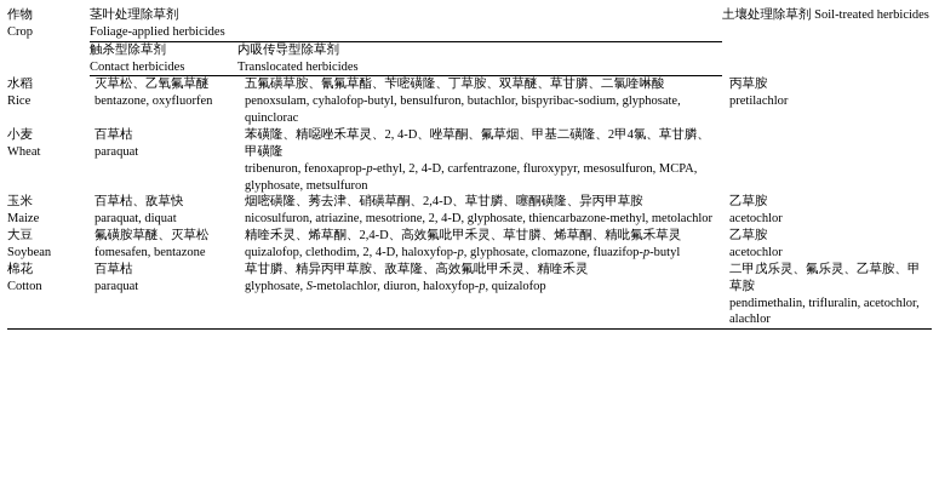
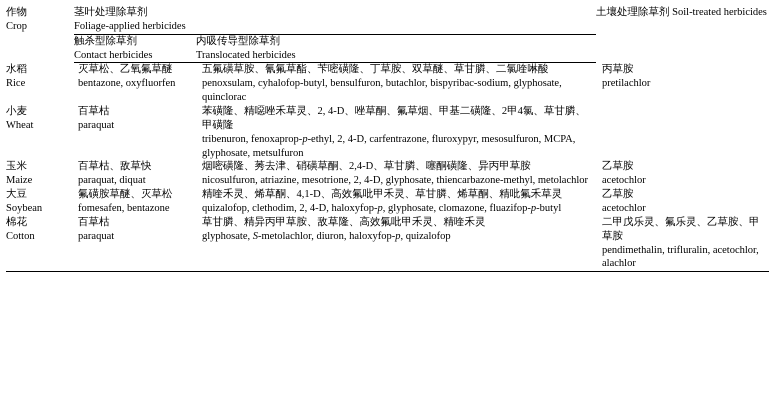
  作物 Crop	茎叶处理除草剂 Foliage-applied herbicides	土壤处理除草剂 Soil-treated herbicides
  触杀型除草剂 Contact herbicides	内吸传导型除草剂 Translocated herbicides
  水稻 Rice	灭草松、乙氧氟草醚 bentazone, oxyfluorfen	五氟磺草胺、氰氟草酯、苄嘧磺隆、丁草胺、双草醚、草甘膦、二氯喹啉酸 penoxsulam, cyhalofop-butyl, bensulfuron, butachlor, bispyribac-sodium, glyphosate, quinclorac	丙草胺 pretilachlor
  小麦 Wheat	百草枯 paraquat	苯磺隆、精噁唑禾草灵、2, 4-D、唑草酮、氟草烟、甲基二磺隆、2甲4氯、草甘膦、甲磺隆 tribenuron, fenoxaprop-p-ethyl, 2, 4-D, carfentrazone, fluroxypyr, mesosulfuron, MCPA, glyphosate, metsulfuron
  玉米 Maize	百草枯、敌草快 paraquat, diquat	烟嘧磺隆、莠去津、硝磺草酮、2,4-D、草甘膦、噻酮磺隆、异丙甲草胺 nicosulfuron, atriazine, mesotrione, 2, 4-D, glyphosate, thiencarbazone-methyl, metolachlor	乙草胺 acetochlor
- 大豆 Soybean	氟磺胺草醚、灭草松 fomesafen, bentazone	精喹禾灵、烯草酮、2,4-D、高效氟吡甲禾灵、草甘膦、烯草酮、精吡氟禾草灵 quizalofop, clethodim, 2, 4-D, haloxyfop-p, glyphosate, clomazone, fluazifop-p-butyl	乙草胺 acetochlor
+ 大豆 Soybean	氟磺胺草醚、灭草松 fomesafen, bentazone	精喹禾灵、烯草酮、4,1-D、高效氟吡甲禾灵、草甘膦、烯草酮、精吡氟禾草灵 quizalofop, clethodim, 2, 4-D, haloxyfop-p, glyphosate, clomazone, fluazifop-p-butyl	乙草胺 acetochlor
  棉花 Cotton	百草枯 paraquat	草甘膦、精异丙甲草胺、敌草隆、高效氟吡甲禾灵、精喹禾灵 glyphosate, S-metolachlor, diuron, haloxyfop-p, quizalofop	二甲戊乐灵、氟乐灵、乙草胺、甲草胺 pendimethalin, trifluralin, acetochlor, alachlor
